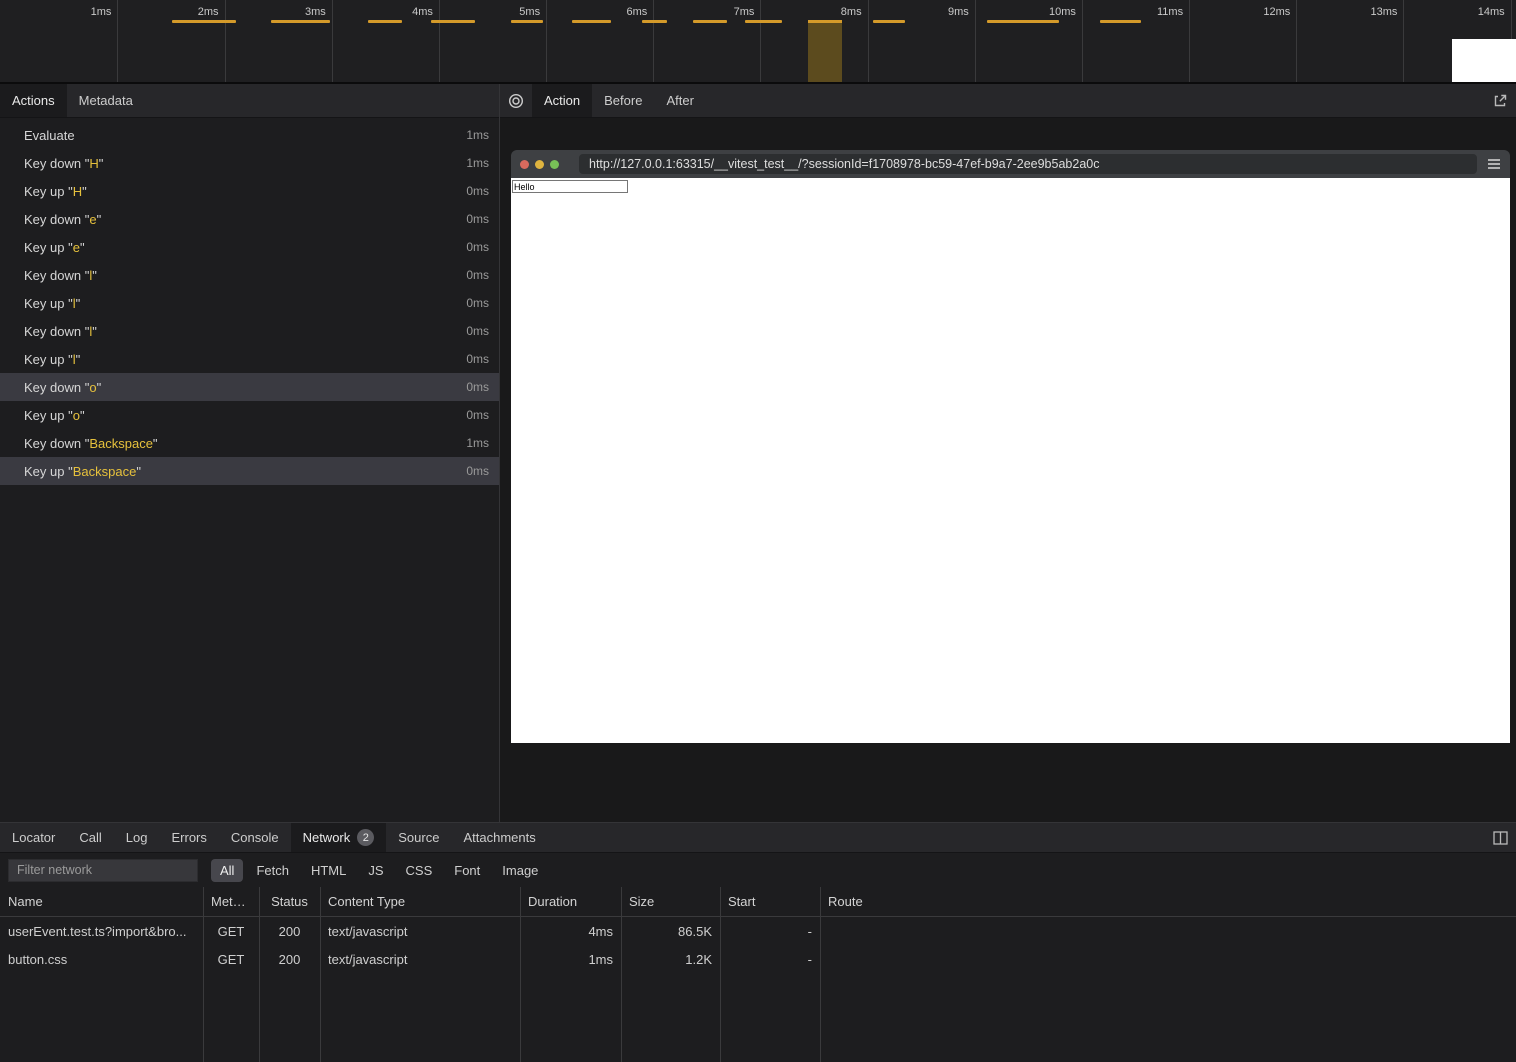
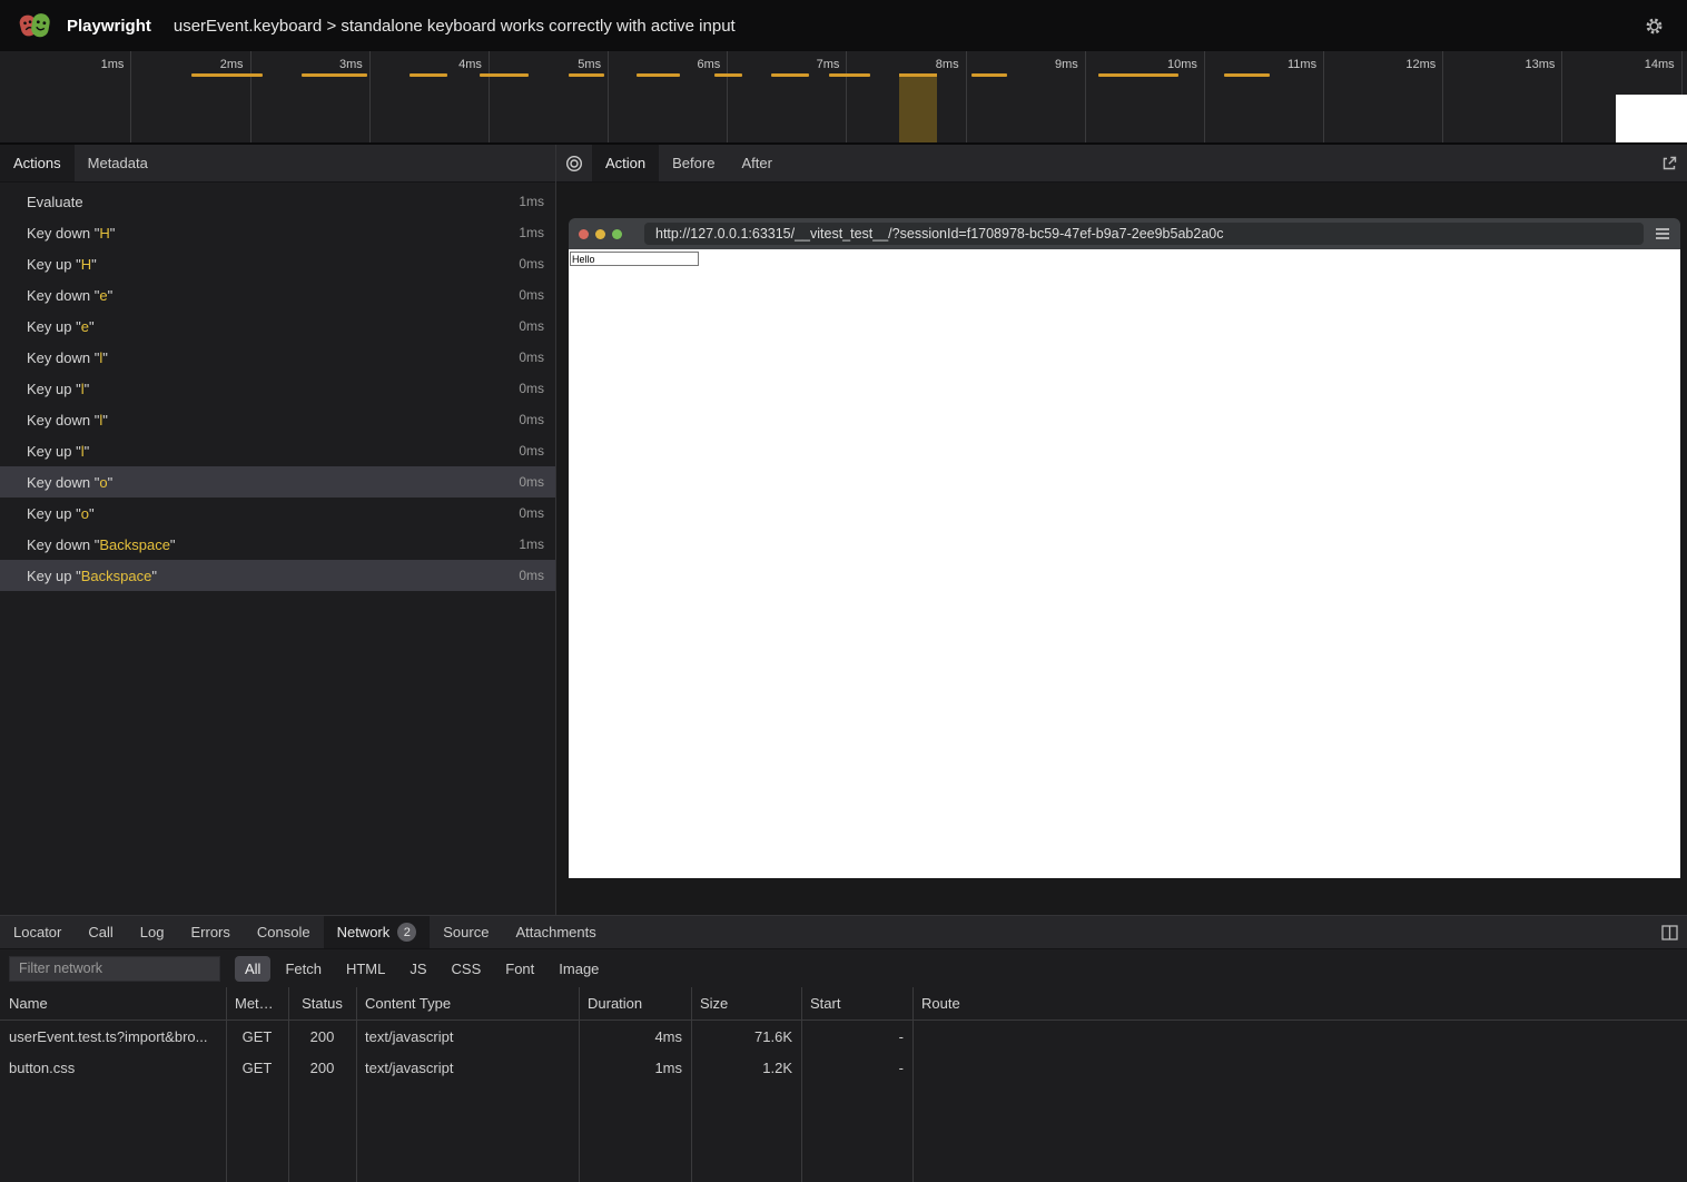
+ Playwright
+ userEvent.keyboard > standalone keyboard works correctly with active input
  1ms
  2ms
  3ms
  4ms
  5ms
  6ms
  7ms
  8ms
  9ms
  10ms
  11ms
  12ms
  13ms
  14ms
  Actions
  Metadata
  Evaluate
  1ms
  Key down "H"
  1ms
  Key up "H"
  0ms
  Key down "e"
  0ms
  Key up "e"
  0ms
  Key down "l"
  0ms
  Key up "l"
  0ms
  Key down "l"
  0ms
  Key up "l"
  0ms
  Key down "o"
  0ms
  Key up "o"
  0ms
  Key down "Backspace"
  1ms
  Key up "Backspace"
  0ms
  Action
  Before
  After
  http://127.0.0.1:63315/__vitest_test__/?sessionId=f1708978-bc59-47ef-b9a7-2ee9b5ab2a0c
  Hello
  Locator
  Call
  Log
  Errors
  Console
  Network
  2
  Source
  Attachments
  Filter network
  All
  Fetch
  HTML
  JS
  CSS
  Font
  Image
  Name
  Method
  Status
  Content Type
  Duration
  Size
  Start
  Route
  userEvent.test.ts?import&bro...
  GET
  200
  text/javascript
  4ms
- 86.5K
+ 71.6K
  -
  button.css
  GET
  200
  text/javascript
  1ms
  1.2K
  -
